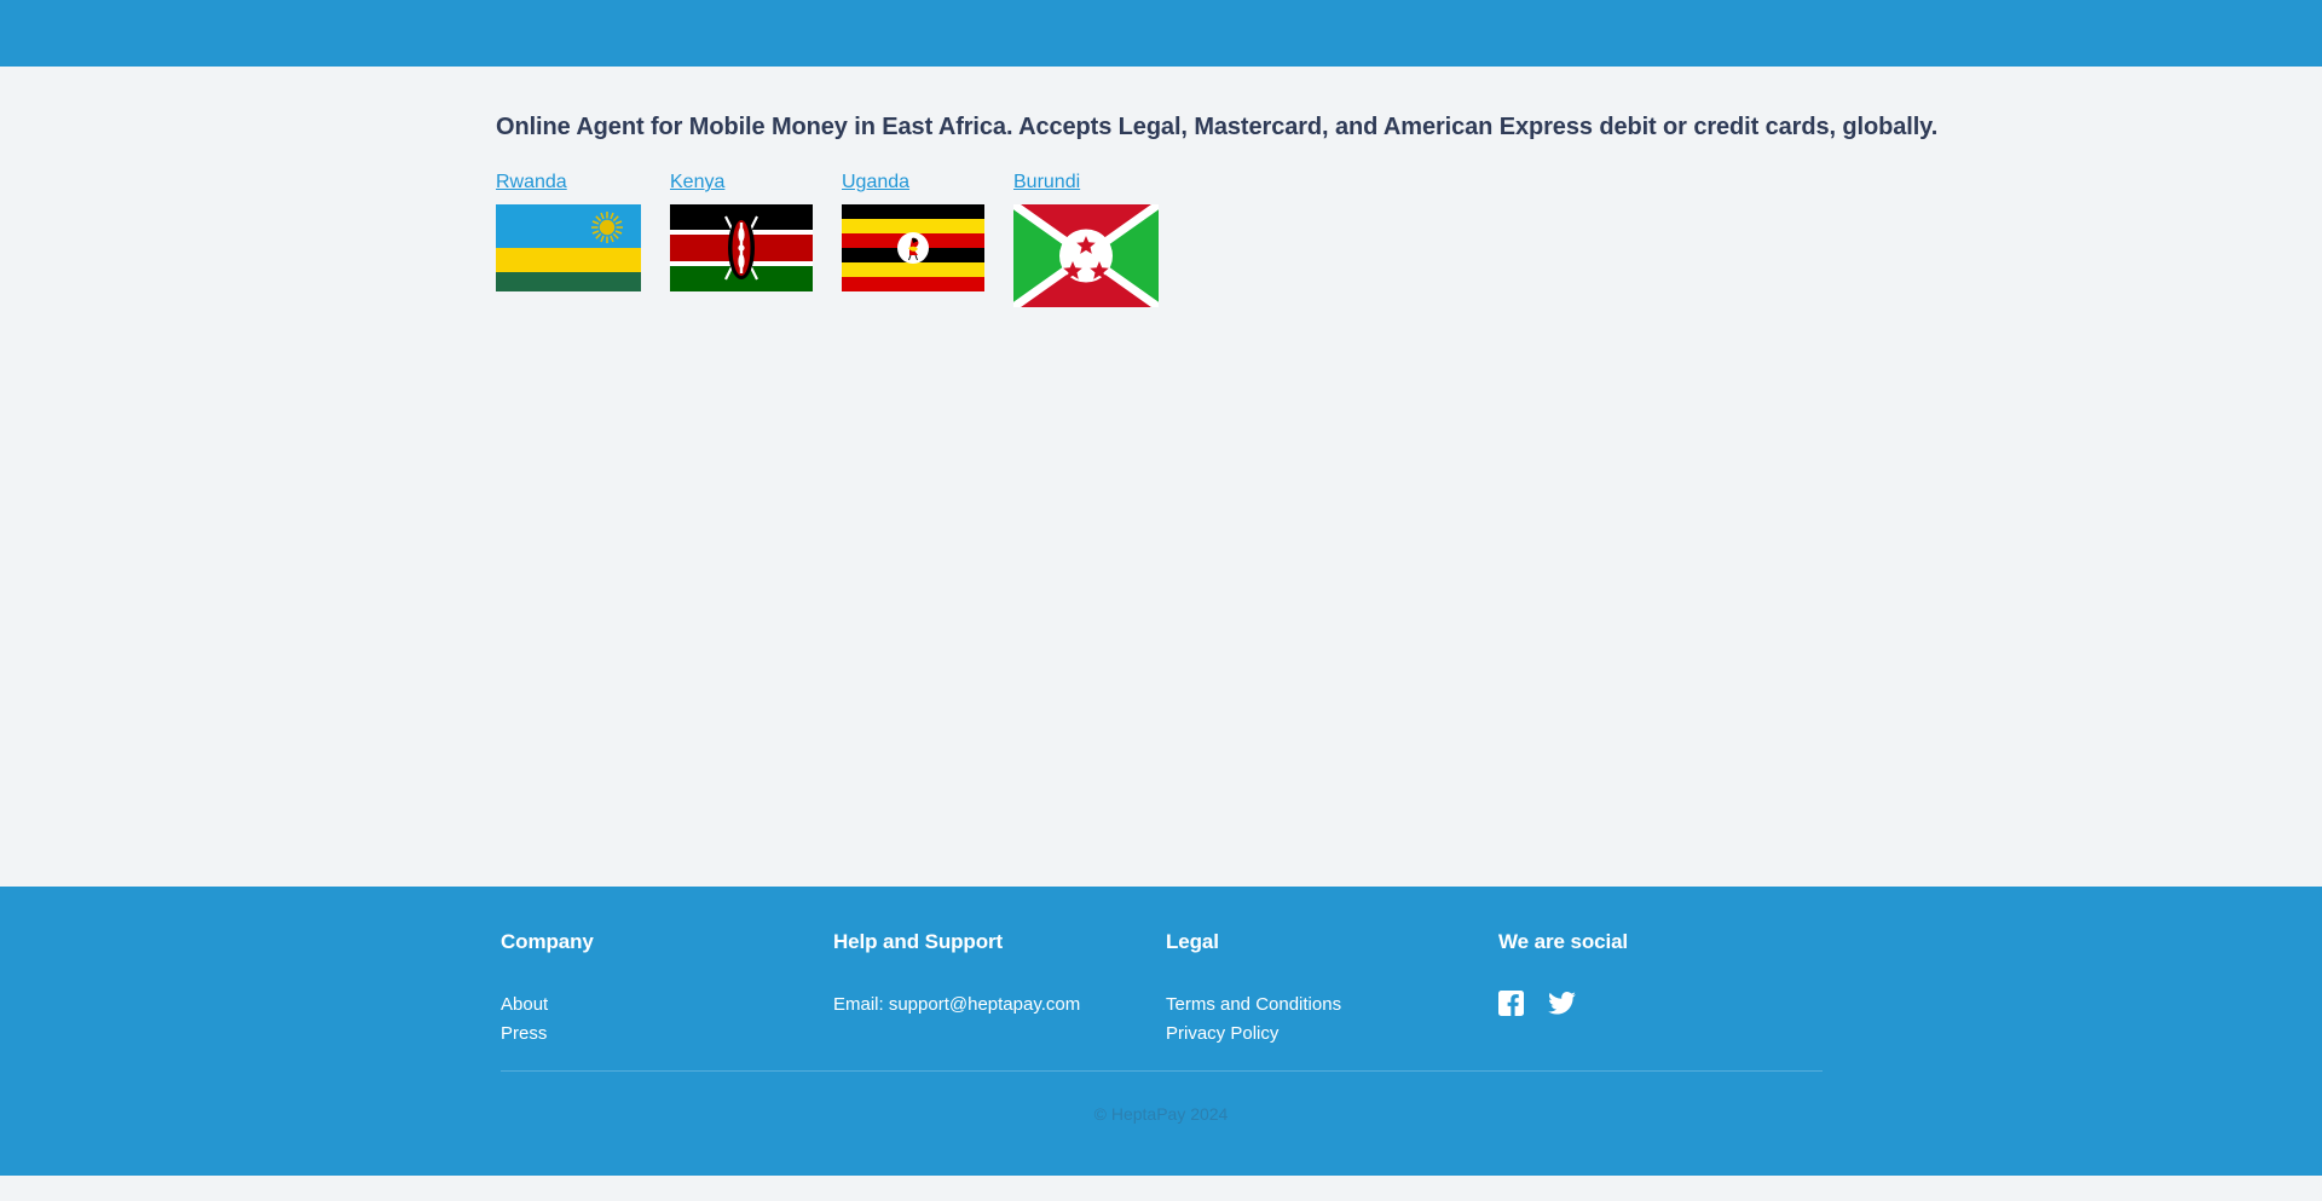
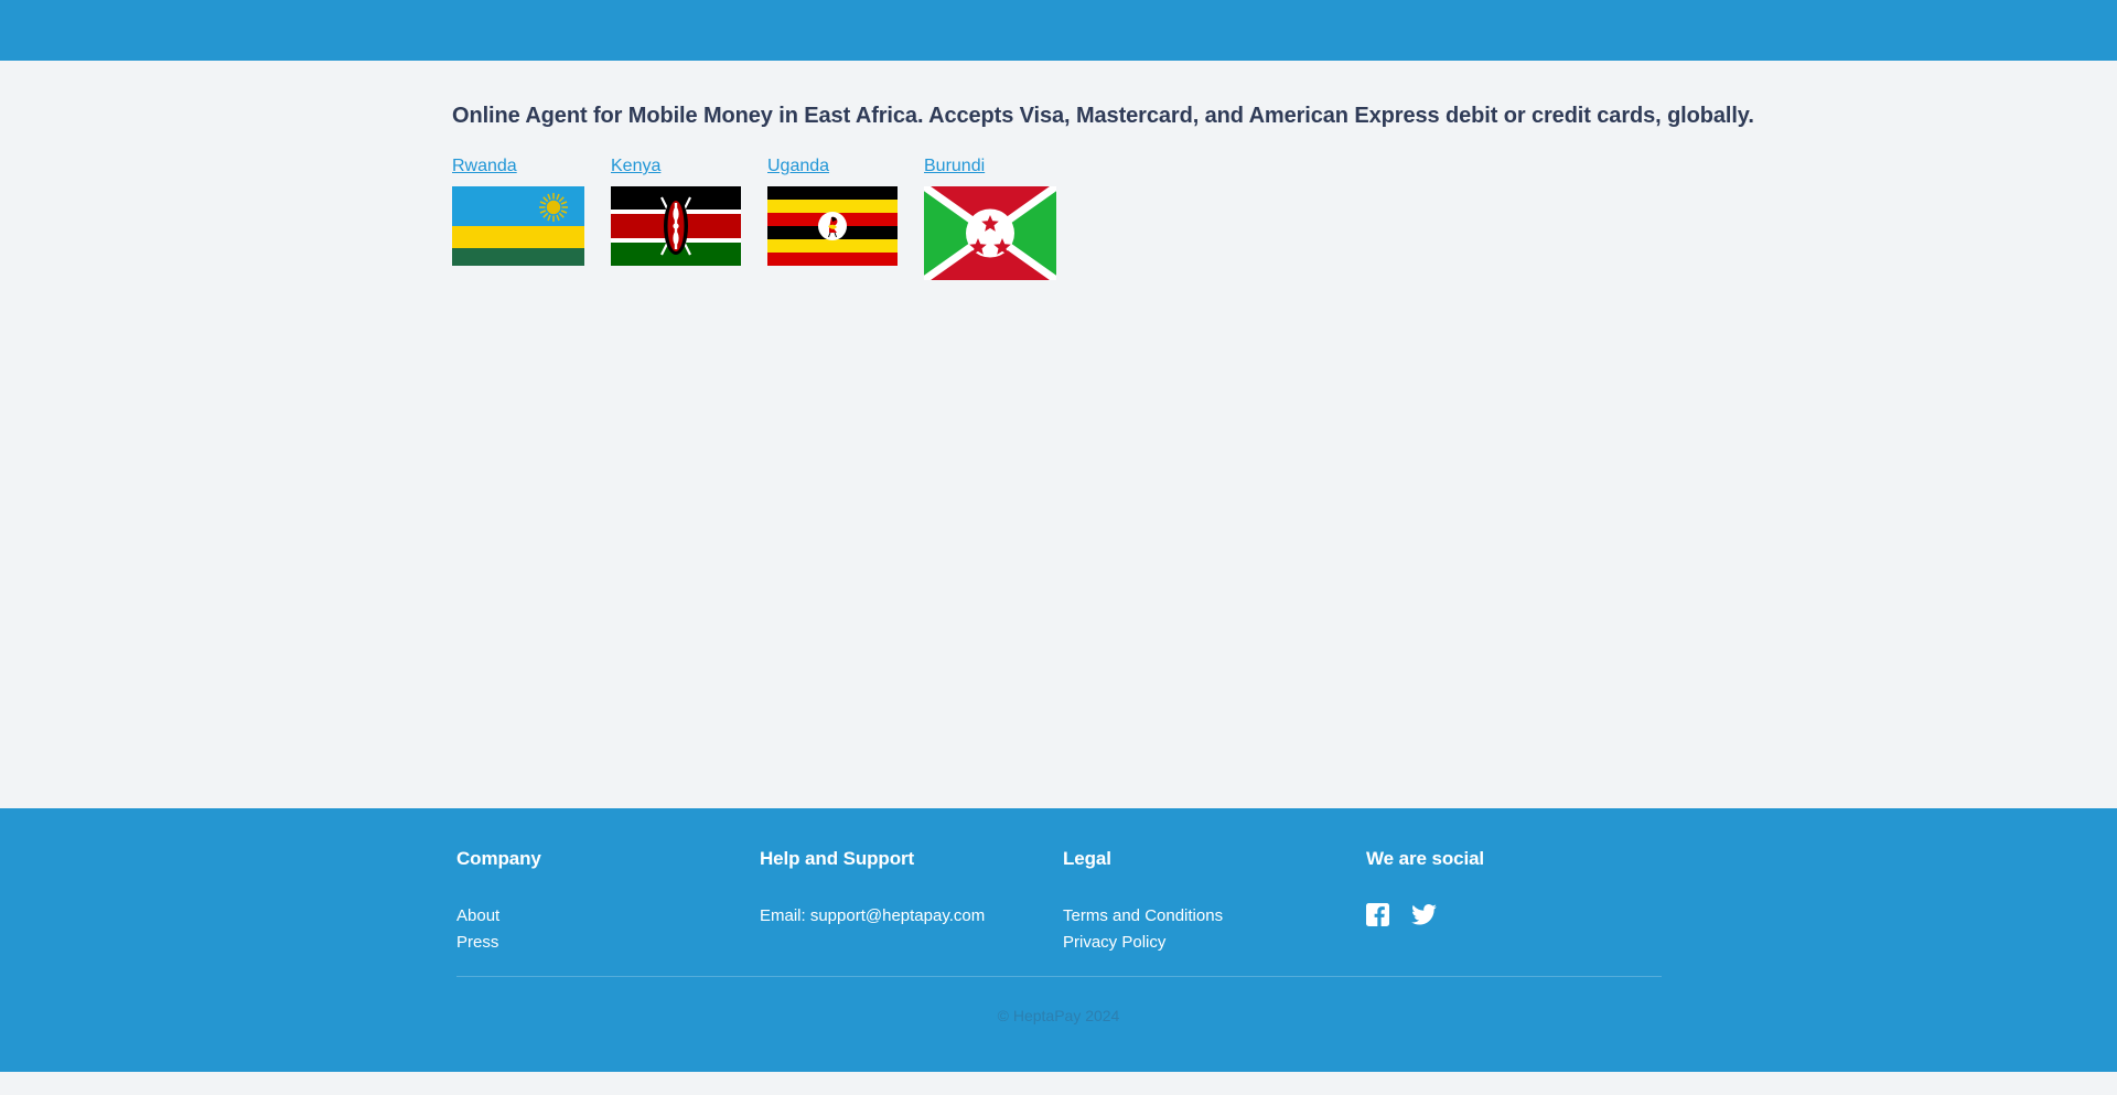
- Online Agent for Mobile Money in East Africa. Accepts Legal, Mastercard, and American Express debit or credit cards, globally.
+ Online Agent for Mobile Money in East Africa. Accepts Visa, Mastercard, and American Express debit or credit cards, globally.
  Rwanda
  Kenya
  Uganda
  Burundi
  Company
  About
  Press
  Help and Support
  Email: support@heptapay.com
  Legal
  Terms and Conditions
  Privacy Policy
  We are social
  © HeptaPay 2024
